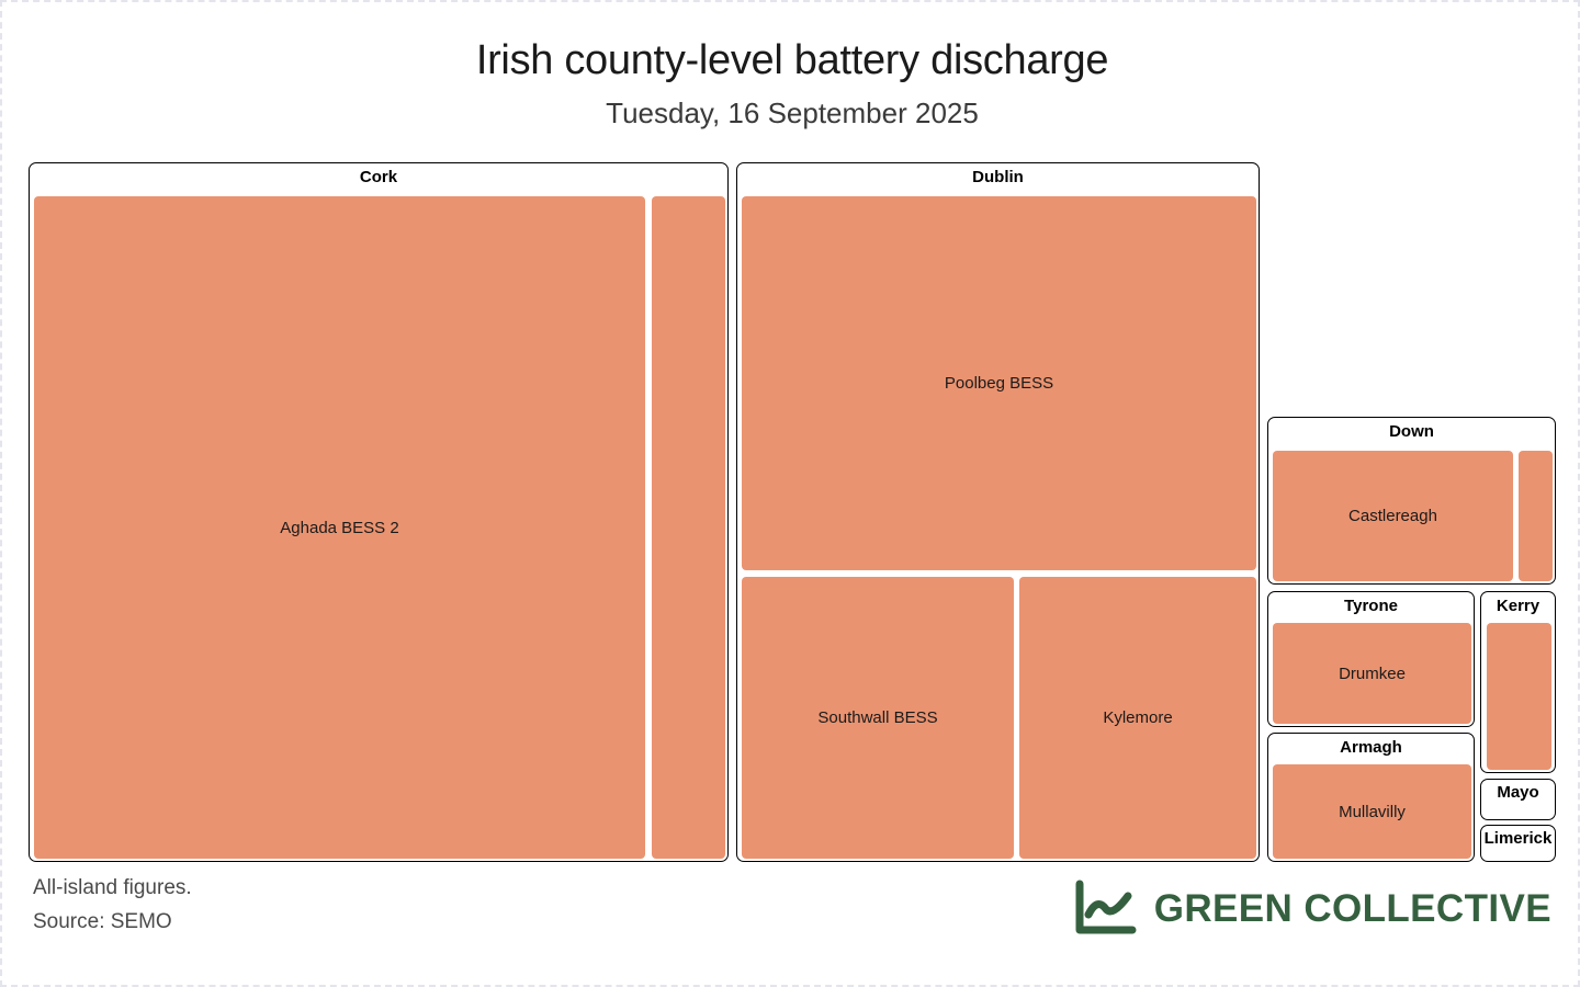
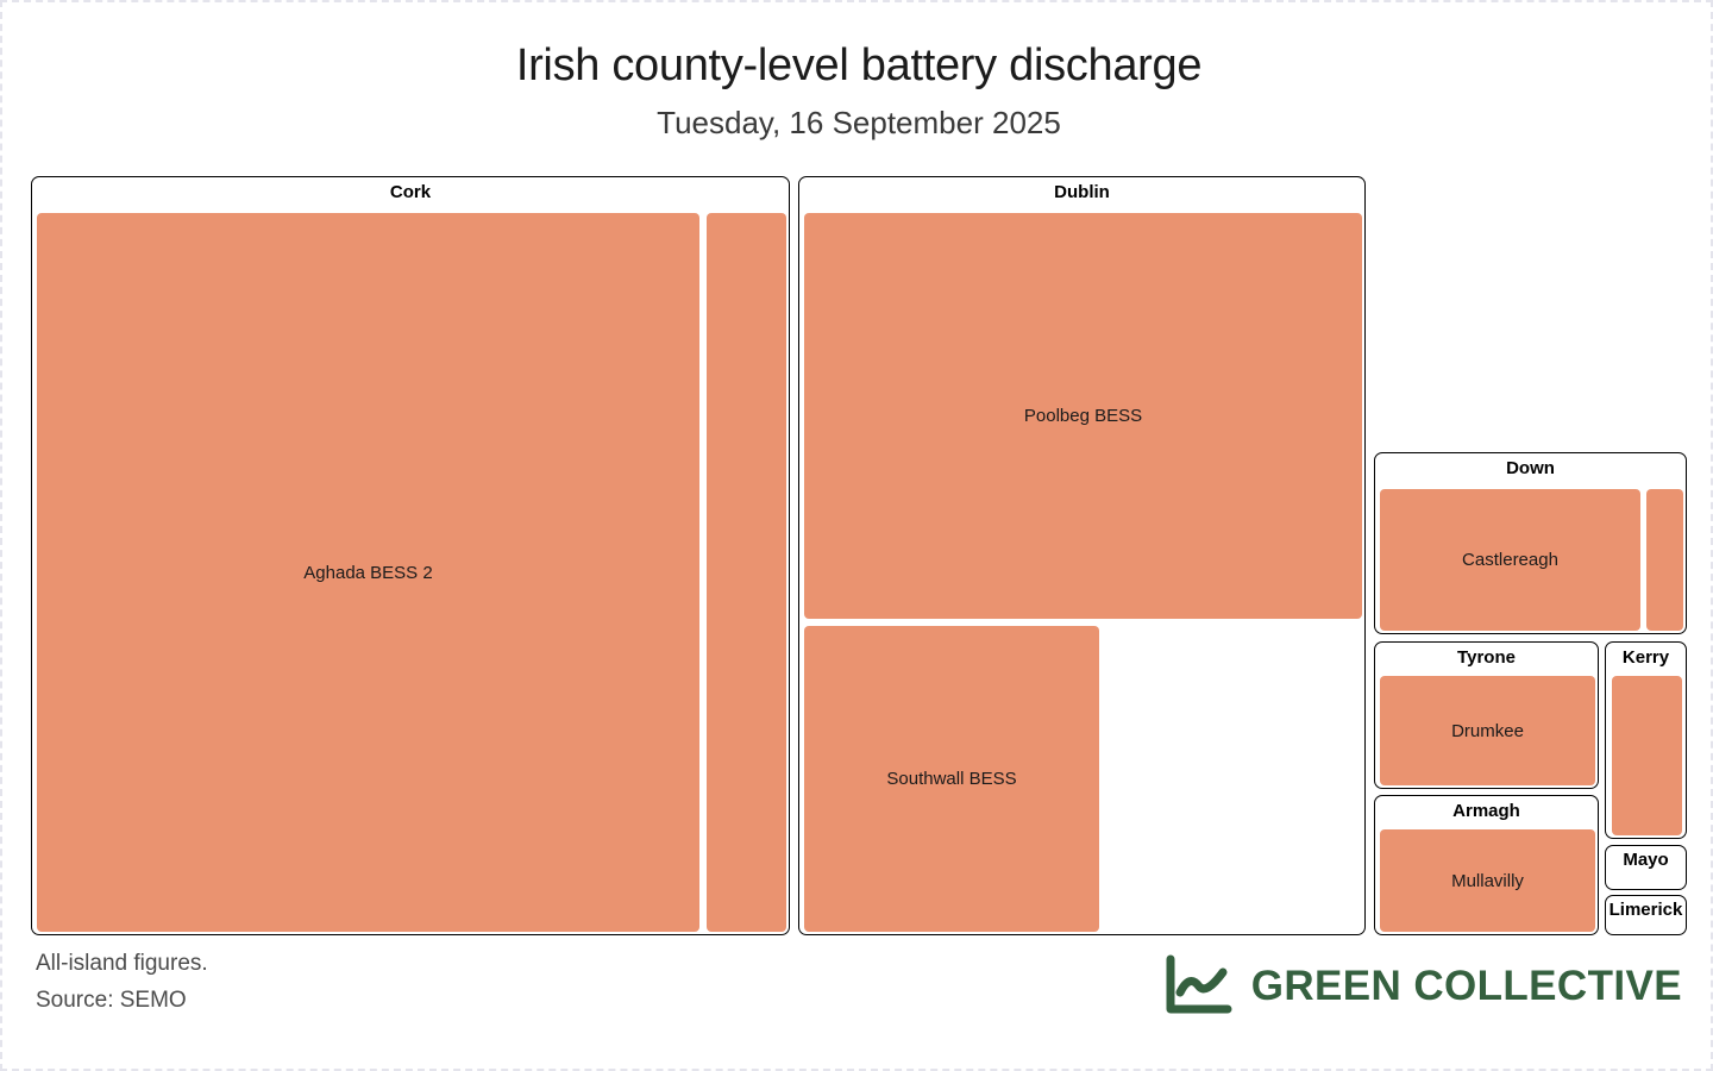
  Irish county-level battery discharge
  Tuesday, 16 September 2025
  Cork
  Aghada BESS 2
  Dublin
  Poolbeg BESS
  Southwall BESS
- Kylemore
  Down
  Castlereagh
  Tyrone
  Drumkee
  Armagh
  Mullavilly
  Kerry
  Mayo
  Limerick
  All-island figures.
  Source: SEMO
  GREEN COLLECTIVE
